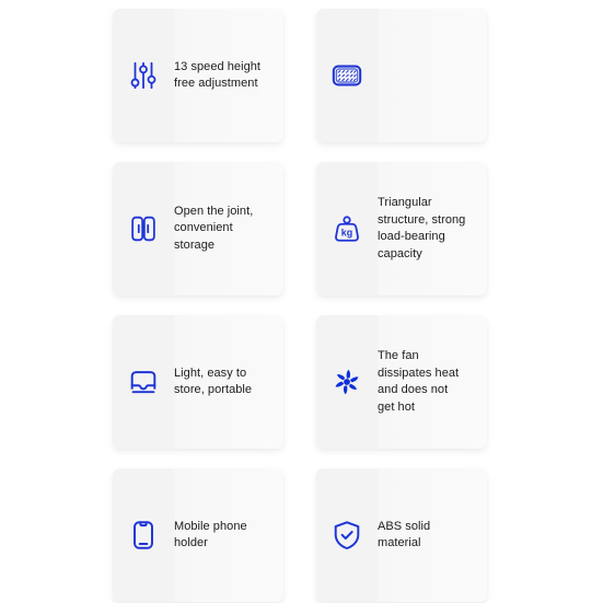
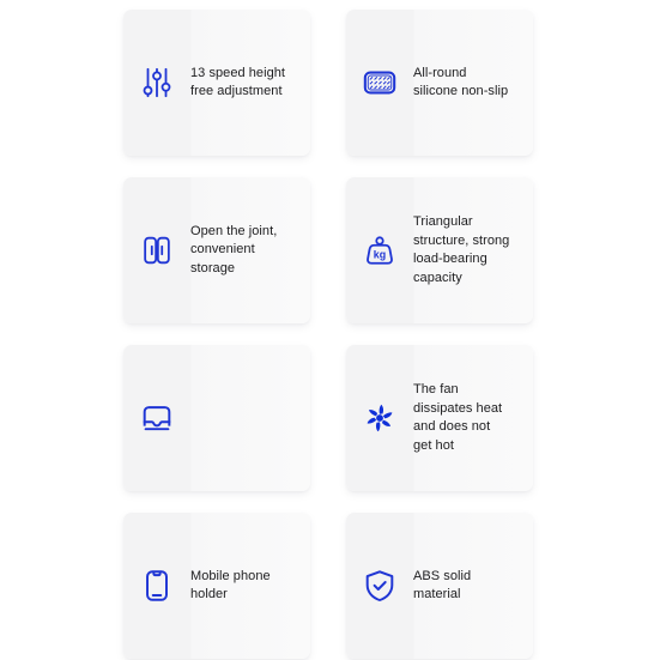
  13 speed height
  free adjustment
+ All-round
+ silicone non-slip
  Open the joint,
  convenient
  storage
  kg
  Triangular
  structure, strong
  load-bearing
  capacity
- Light, easy to
- store, portable
  The fan
  dissipates heat
  and does not
  get hot
  Mobile phone
  holder
  ABS solid
  material
